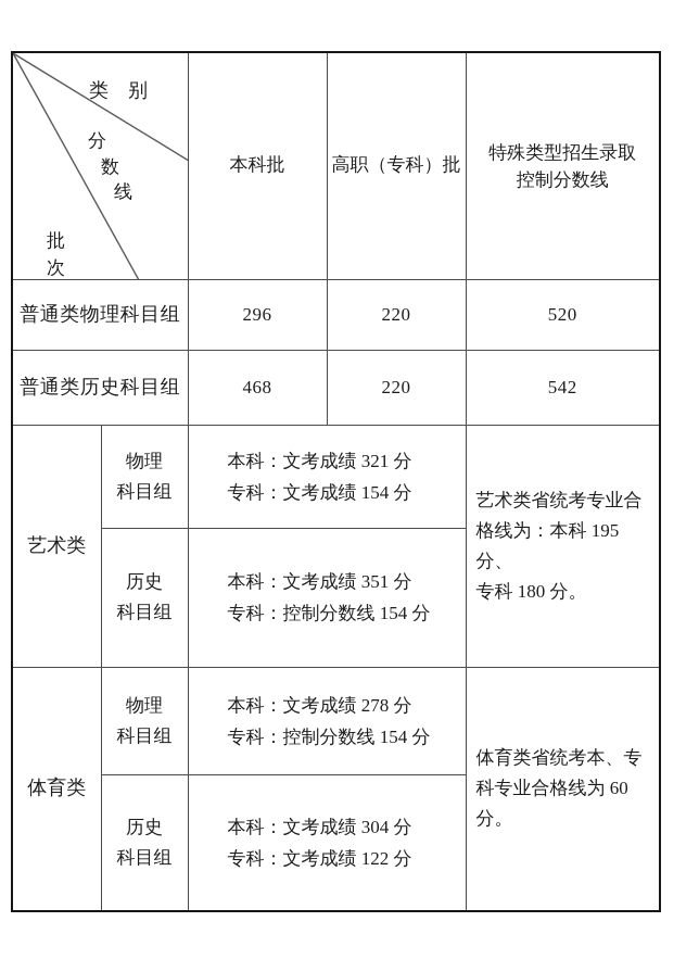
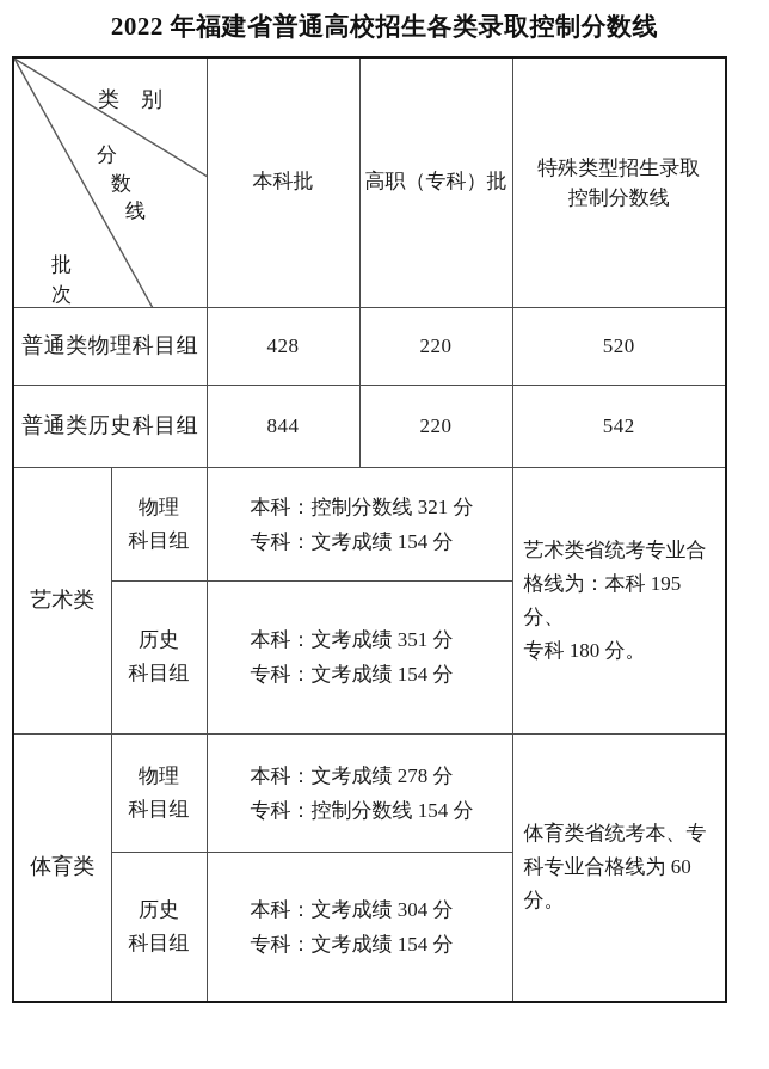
+ 2022 年福建省普通高校招生各类录取控制分数线
  类 别 分 数 线 批 次	本科批	高职（专科）批	特殊类型招生录取 控制分数线
- 普通类物理科目组	296	220	520
+ 普通类物理科目组	428	220	520
- 普通类历史科目组	468	220	542
+ 普通类历史科目组	844	220	542
- 艺术类	物理 科目组	本科：文考成绩 321 分 专科：文考成绩 154 分	艺术类省统考专业合 格线为：本科 195 分、 专科 180 分。
+ 艺术类	物理 科目组	本科：控制分数线 321 分 专科：文考成绩 154 分	艺术类省统考专业合 格线为：本科 195 分、 专科 180 分。
- 历史 科目组	本科：文考成绩 351 分 专科：控制分数线 154 分
+ 历史 科目组	本科：文考成绩 351 分 专科：文考成绩 154 分
  体育类	物理 科目组	本科：文考成绩 278 分 专科：控制分数线 154 分	体育类省统考本、专 科专业合格线为 60 分。
- 历史 科目组	本科：文考成绩 304 分 专科：文考成绩 122 分
+ 历史 科目组	本科：文考成绩 304 分 专科：文考成绩 154 分
